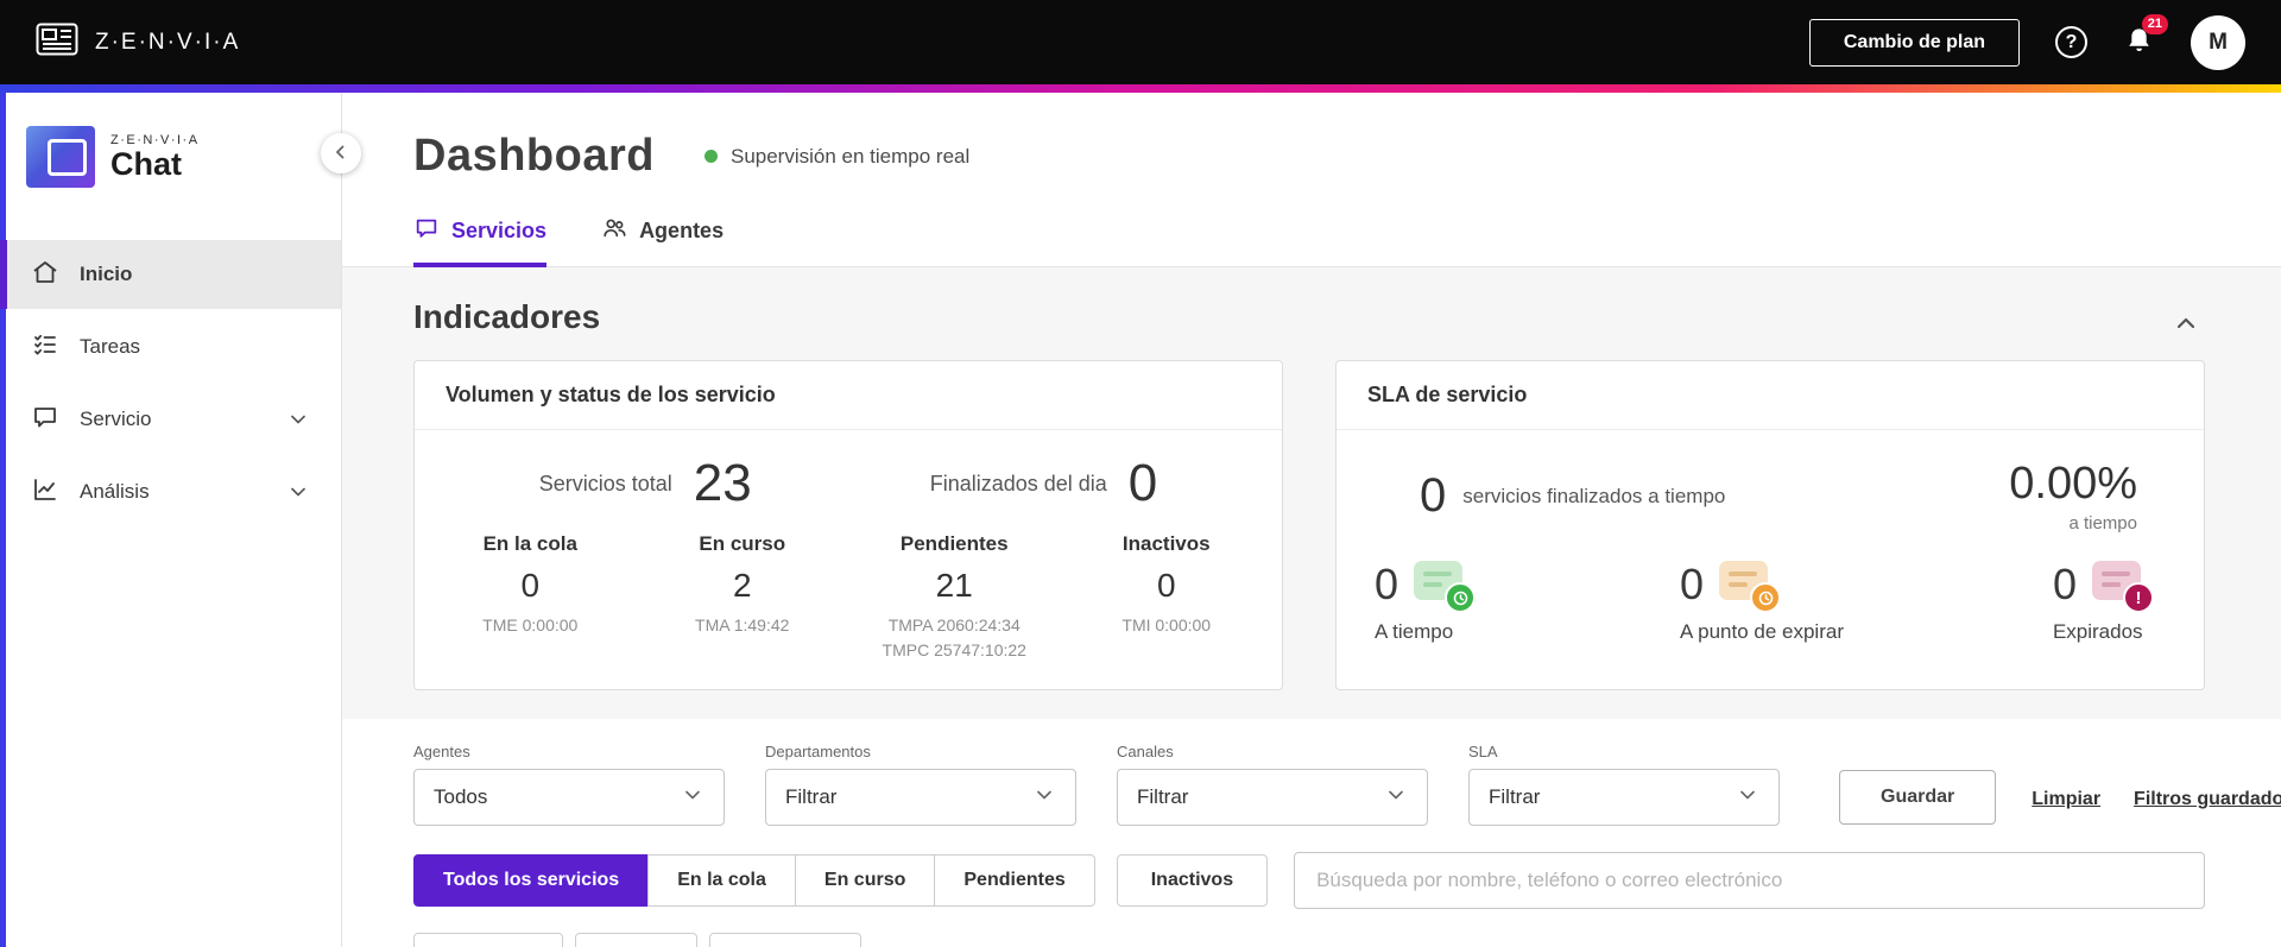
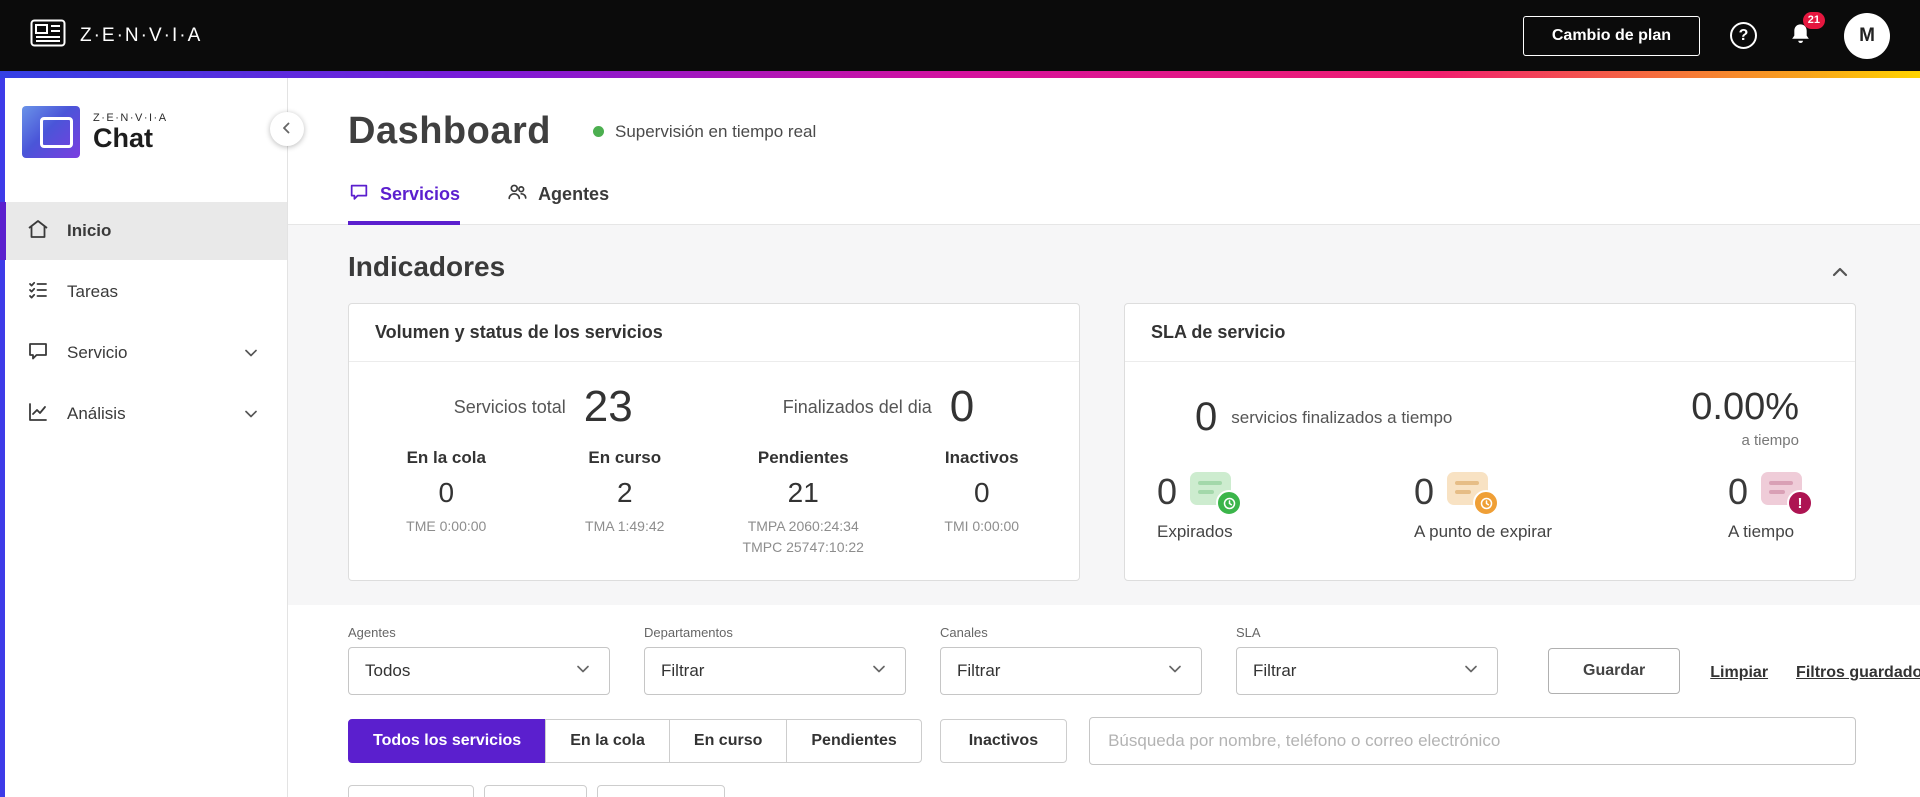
  Z·E·N·V·I·A
  Cambio de plan
  ?
  21
  M
  Z·E·N·V·I·A
  Chat
  Inicio
  Tareas
  Servicio
  Análisis
  Dashboard
  Supervisión en tiempo real
  Servicios
  Agentes
  Indicadores
- Volumen y status de los servicio
+ Volumen y status de los servicios
  Servicios total
  23
  Finalizados del dia
  0
  En la cola
  0
  TME 0:00:00
  En curso
  2
  TMA 1:49:42
  Pendientes
  21
  TMPA 2060:24:34
  TMPC 25747:10:22
  Inactivos
  0
  TMI 0:00:00
  SLA de servicio
  0
  servicios finalizados a tiempo
  0.00%
  a tiempo
  0
- A tiempo
+ Expirados
  0
  A punto de expirar
  0
  !
- Expirados
+ A tiempo
  Agentes
  Todos
  Departamentos
  Filtrar
  Canales
  Filtrar
  SLA
  Filtrar
  Guardar
  Limpiar
  Filtros guardado
  Todos los servicios
  En la cola
  En curso
  Pendientes
  Inactivos
  Búsqueda por nombre, teléfono o correo electrónico
